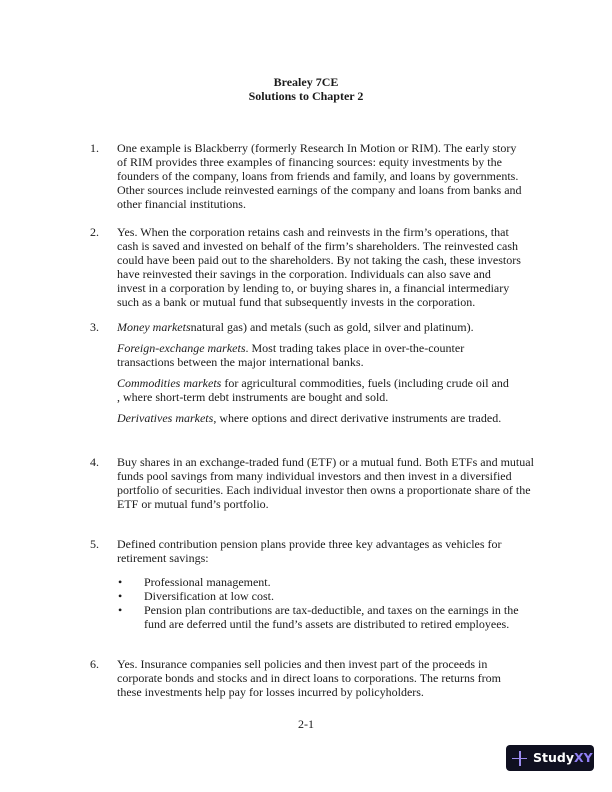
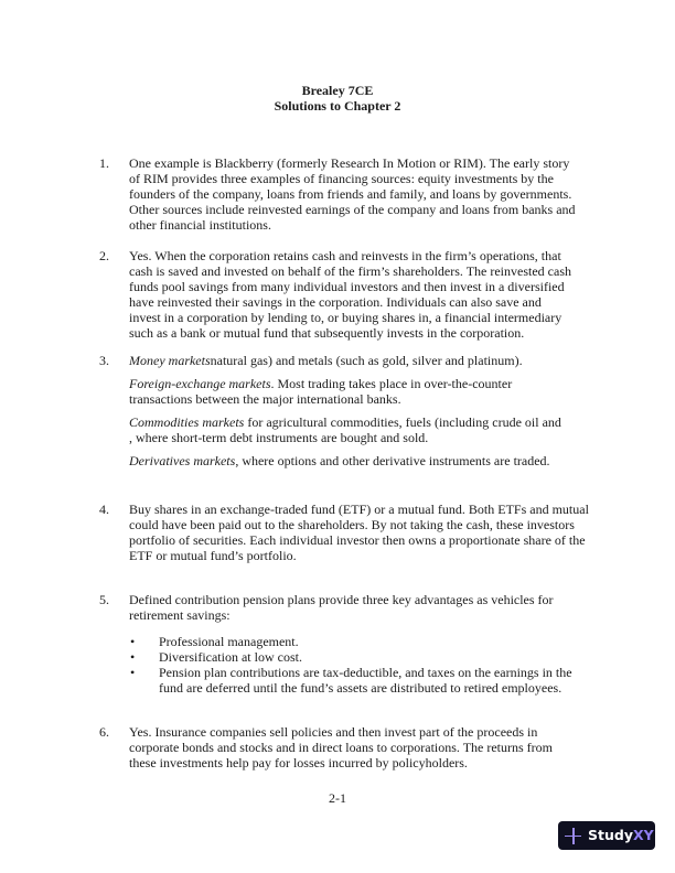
  Brealey 7CE
  Solutions to Chapter 2
  1.
  One example is Blackberry (formerly Research In Motion or RIM). The early story
  of RIM provides three examples of financing sources: equity investments by the
  founders of the company, loans from friends and family, and loans by governments.
  Other sources include reinvested earnings of the company and loans from banks and
  other financial institutions.
  2.
  Yes. When the corporation retains cash and reinvests in the firm’s operations, that
  cash is saved and invested on behalf of the firm’s shareholders. The reinvested cash
- could have been paid out to the shareholders. By not taking the cash, these investors
+ funds pool savings from many individual investors and then invest in a diversified
  have reinvested their savings in the corporation. Individuals can also save and
  invest in a corporation by lending to, or buying shares in, a financial intermediary
  such as a bank or mutual fund that subsequently invests in the corporation.
  3.
  Money marketsnatural gas) and metals (such as gold, silver and platinum).
  Foreign-exchange markets. Most trading takes place in over-the-counter
  transactions between the major international banks.
  Commodities markets for agricultural commodities, fuels (including crude oil and
  , where short-term debt instruments are bought and sold.
- Derivatives markets, where options and direct derivative instruments are traded.
+ Derivatives markets, where options and other derivative instruments are traded.
  4.
  Buy shares in an exchange-traded fund (ETF) or a mutual fund. Both ETFs and mutual
- funds pool savings from many individual investors and then invest in a diversified
+ could have been paid out to the shareholders. By not taking the cash, these investors
  portfolio of securities. Each individual investor then owns a proportionate share of the
  ETF or mutual fund’s portfolio.
  5.
  Defined contribution pension plans provide three key advantages as vehicles for
  retirement savings:
  •
  Professional management.
  •
  Diversification at low cost.
  •
  Pension plan contributions are tax-deductible, and taxes on the earnings in the
  fund are deferred until the fund’s assets are distributed to retired employees.
  6.
  Yes. Insurance companies sell policies and then invest part of the proceeds in
  corporate bonds and stocks and in direct loans to corporations. The returns from
  these investments help pay for losses incurred by policyholders.
  2-1
  Study
  XY
